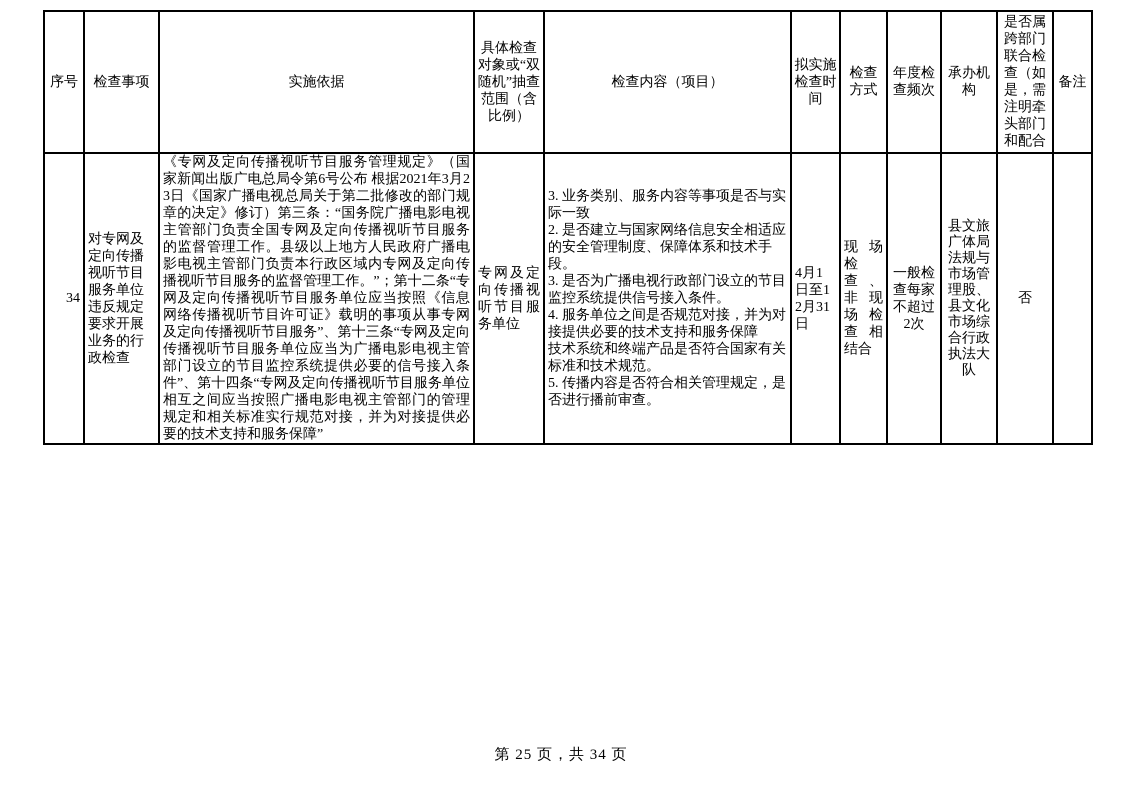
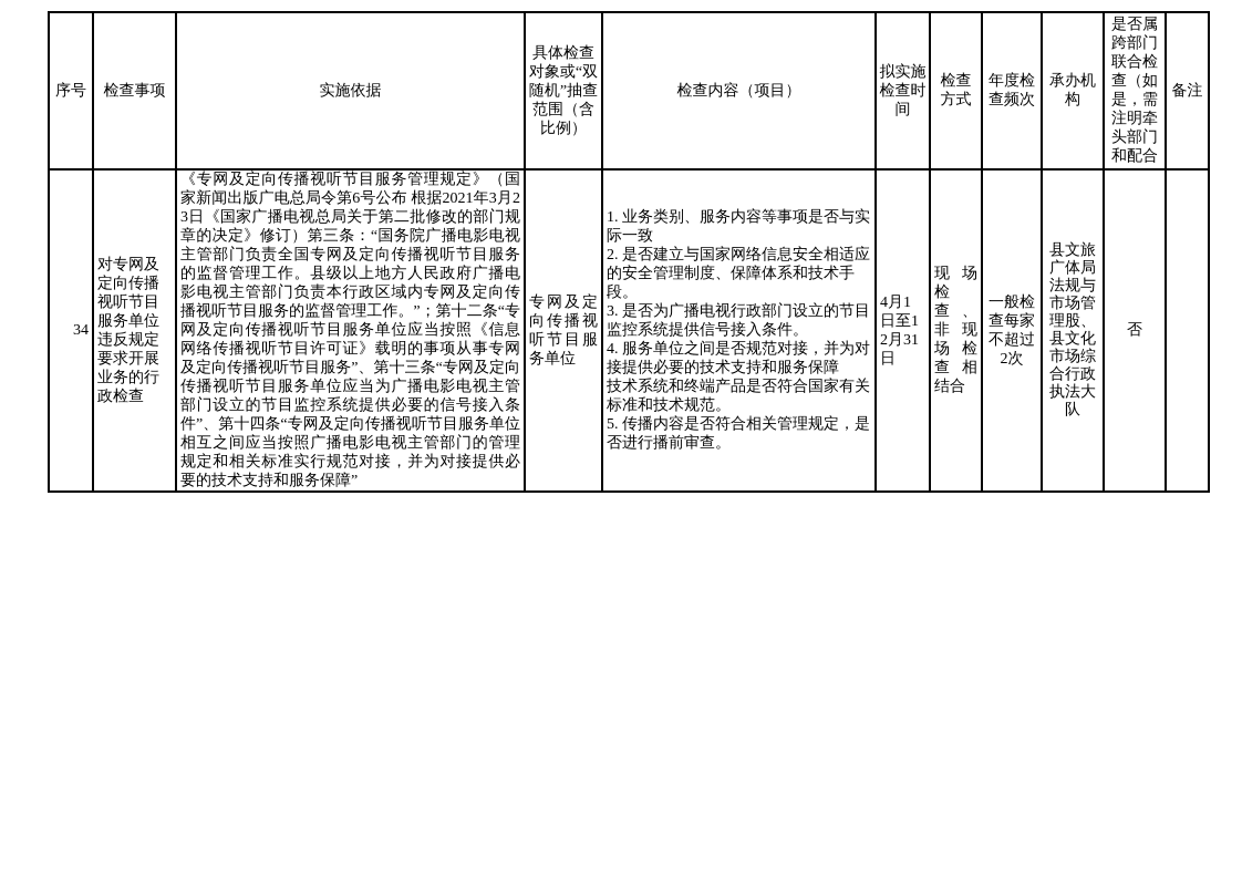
  序号	检查事项	实施依据	具体检查对象或“双随机”抽查范围（含比例）	检查内容（项目）	拟实施检查时间	检查方式	年度检查频次	承办机构	是否属跨部门联合检查（如是，需注明牵头部门和配合	备注
- 34	对专网及定向传播视听节目服务单位违反规定要求开展业务的行政检查	《专网及定向传播视听节目服务管理规定》（国家新闻出版广电总局令第6号公布 根据2021年3月23日《国家广播电视总局关于第二批修改的部门规章的决定》修订）第三条：“国务院广播电影电视主管部门负责全国专网及定向传播视听节目服务的监督管理工作。县级以上地方人民政府广播电影电视主管部门负责本行政区域内专网及定向传播视听节目服务的监督管理工作。”；第十二条“专网及定向传播视听节目服务单位应当按照《信息网络传播视听节目许可证》载明的事项从事专网及定向传播视听节目服务”、第十三条“专网及定向传播视听节目服务单位应当为广播电影电视主管部门设立的节目监控系统提供必要的信号接入条件”、第十四条“专网及定向传播视听节目服务单位相互之间应当按照广播电影电视主管部门的管理规定和相关标准实行规范对接，并为对接提供必要的技术支持和服务保障”	专网及定向传播视听节目服务单位	3. 业务类别、服务内容等事项是否与实际一致 2. 是否建立与国家网络信息安全相适应的安全管理制度、保障体系和技术手段。 3. 是否为广播电视行政部门设立的节目监控系统提供信号接入条件。 4. 服务单位之间是否规范对接，并为对接提供必要的技术支持和服务保障 技术系统和终端产品是否符合国家有关标准和技术规范。 5. 传播内容是否符合相关管理规定，是否进行播前审查。	4月1日至12月31日	现场检查、非现场检查相结合	一般检查每家不超过2次	县文旅广体局法规与市场管理股、县文化市场综合行政执法大队	否
+ 34	对专网及定向传播视听节目服务单位违反规定要求开展业务的行政检查	《专网及定向传播视听节目服务管理规定》（国家新闻出版广电总局令第6号公布 根据2021年3月23日《国家广播电视总局关于第二批修改的部门规章的决定》修订）第三条：“国务院广播电影电视主管部门负责全国专网及定向传播视听节目服务的监督管理工作。县级以上地方人民政府广播电影电视主管部门负责本行政区域内专网及定向传播视听节目服务的监督管理工作。”；第十二条“专网及定向传播视听节目服务单位应当按照《信息网络传播视听节目许可证》载明的事项从事专网及定向传播视听节目服务”、第十三条“专网及定向传播视听节目服务单位应当为广播电影电视主管部门设立的节目监控系统提供必要的信号接入条件”、第十四条“专网及定向传播视听节目服务单位相互之间应当按照广播电影电视主管部门的管理规定和相关标准实行规范对接，并为对接提供必要的技术支持和服务保障”	专网及定向传播视听节目服务单位	1. 业务类别、服务内容等事项是否与实际一致 2. 是否建立与国家网络信息安全相适应的安全管理制度、保障体系和技术手段。 3. 是否为广播电视行政部门设立的节目监控系统提供信号接入条件。 4. 服务单位之间是否规范对接，并为对接提供必要的技术支持和服务保障 技术系统和终端产品是否符合国家有关标准和技术规范。 5. 传播内容是否符合相关管理规定，是否进行播前审查。	4月1日至12月31日	现场检查、非现场检查相结合	一般检查每家不超过2次	县文旅广体局法规与市场管理股、县文化市场综合行政执法大队	否
- 第 25 页，共 34 页
